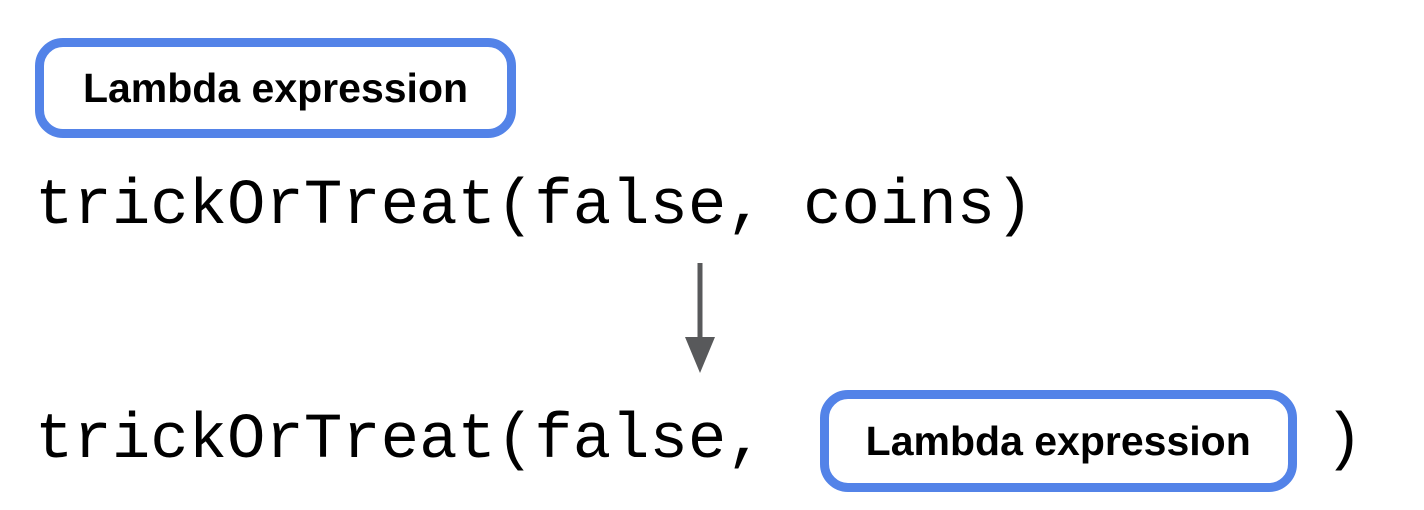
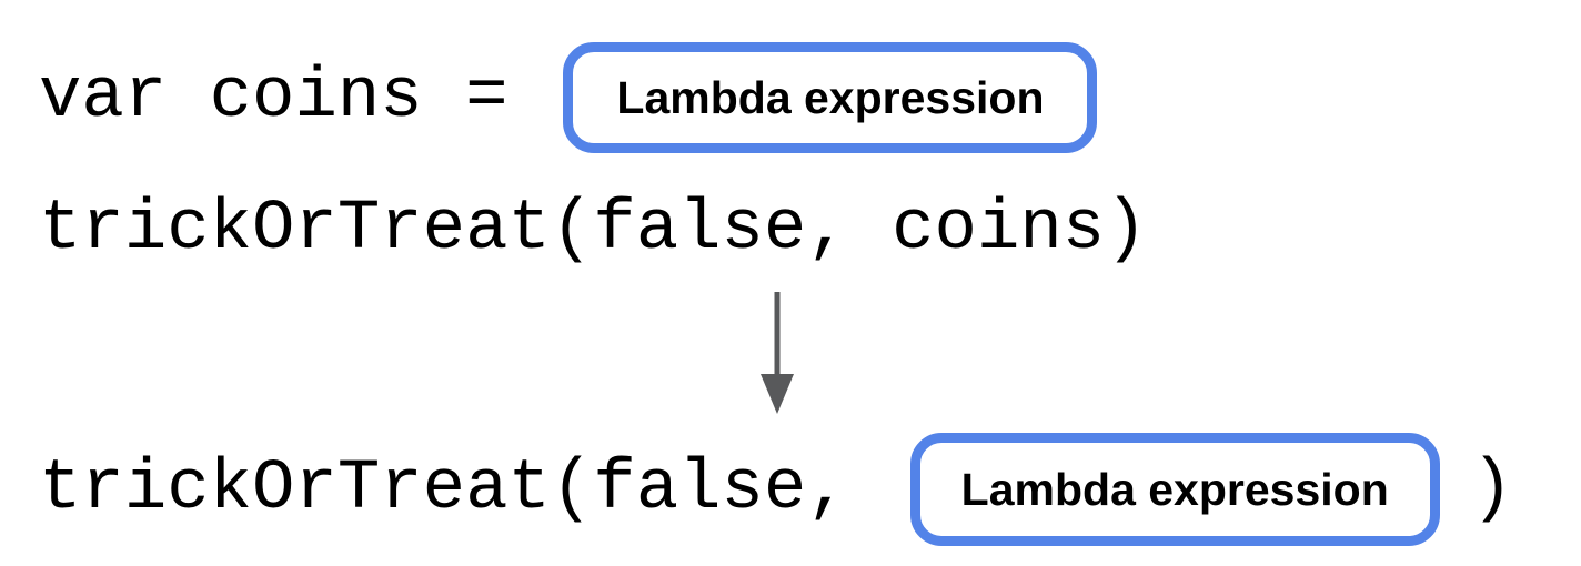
+ var coins =
  Lambda expression
  trickOrTreat(false, coins)
  trickOrTreat(false,
  Lambda expression
  )
